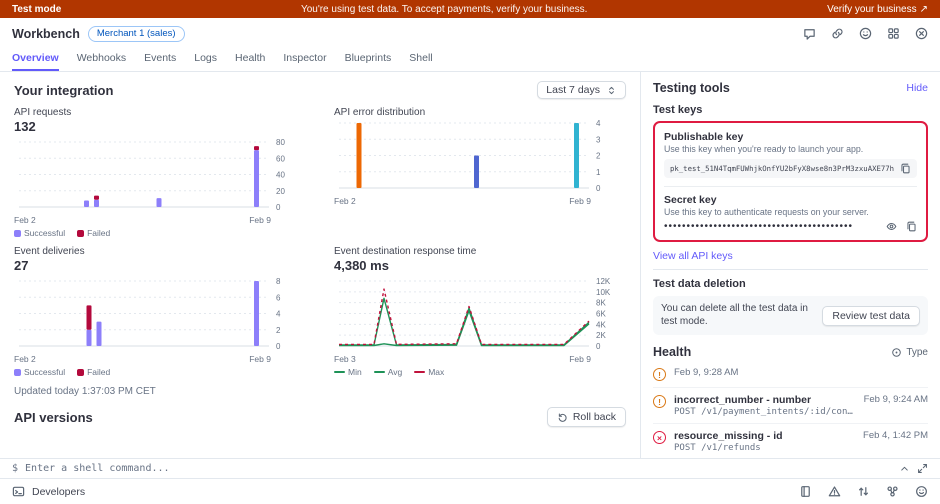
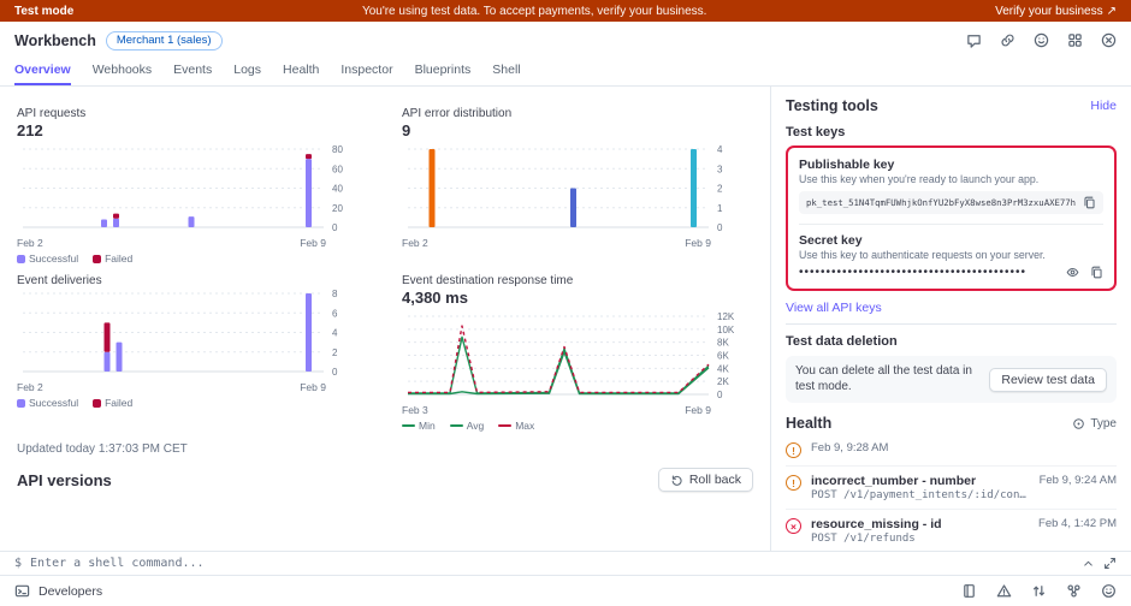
  Test mode
  You're using test data. To accept payments, verify your business.
  Verify your business
  ↗
  Workbench
  Merchant 1 (sales)
  Overview
  Webhooks
  Events
  Logs
  Health
  Inspector
  Blueprints
  Shell
- Your integration
- Last 7 days
  API requests
- 132
+ 212
  0
  20
  40
  60
  80
  Feb 2
  Feb 9
  Successful
  Failed
  API error distribution
+ 9
  0
  1
  2
  3
  4
  Feb 2
  Feb 9
  Event deliveries
- 27
  0
  2
  4
  6
  8
  Feb 2
  Feb 9
  Successful
  Failed
  Event destination response time
  4,380 ms
  0
  2K
  4K
  6K
  8K
  10K
  12K
  Feb 3
  Feb 9
  Min
  Avg
  Max
  Updated today 1:37:03 PM CET
  API versions
  Roll back
  Testing tools
  Hide
  Test keys
  Publishable key
  Use this key when you're ready to launch your app.
  pk_test_51N4TqmFUWhjkOnfYU2bFyX8wse8n3PrM3zxuAXE77h
  Secret key
  Use this key to authenticate requests on your server.
  ••••••••••••••••••••••••••••••••••••••••••
  View all API keys
  Test data deletion
  You can delete all the test data in test mode.
  Review test data
  Health
  Type
  !
  Feb 9, 9:28 AM
  !
  incorrect_number - number
  POST /v1/payment_intents/:id/confi
  Feb 9, 9:24 AM
  ×
  resource_missing - id
  POST /v1/refunds
  Feb 4, 1:42 PM
  $
  Enter a shell command...
  Developers
